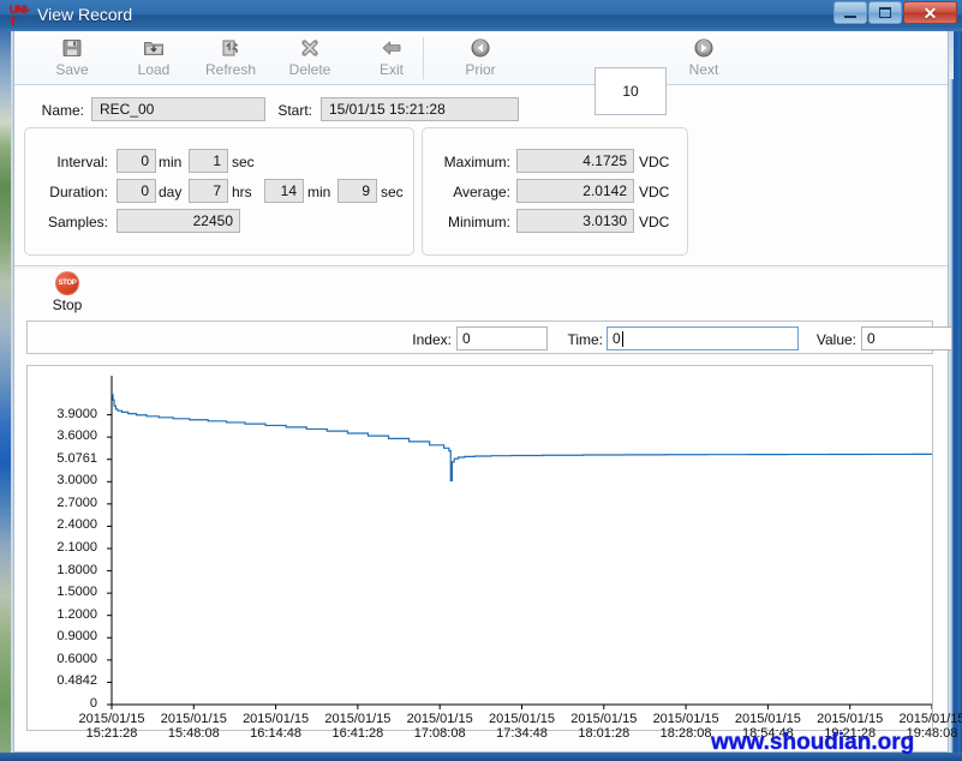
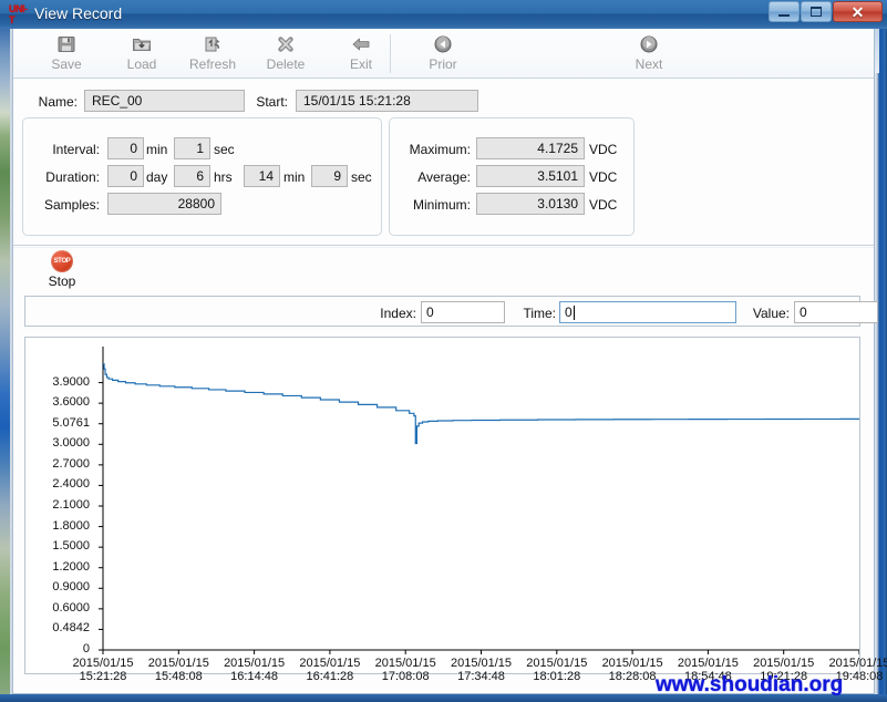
  UNI-T
  View Record
  ✕
  Save
  Load
  Refresh
  Delete
  Exit
  Prior
- 10
  Next
  Name:
  REC_00
  Start:
  15/01/15 15:21:28
  Interval:
  0
  min
  1
  sec
  Duration:
  0
  day
- 7
+ 6
  hrs
  14
  min
  9
  sec
  Samples:
- 22450
+ 28800
  Maximum:
  4.1725
  VDC
  Average:
- 2.0142
+ 3.5101
  VDC
  Minimum:
  3.0130
  VDC
  Stop
  Index:
  0
  Time:
  0
  Value:
  0
  0
  0.4842
  0.6000
  0.9000
  1.2000
  1.5000
  1.8000
  2.1000
  2.4000
  2.7000
  3.0000
  5.0761
  3.6000
  3.9000
  2015/01/15
  15:21:28
  2015/01/15
  15:48:08
  2015/01/15
  16:14:48
  2015/01/15
  16:41:28
  2015/01/15
  17:08:08
  2015/01/15
  17:34:48
  2015/01/15
  18:01:28
  2015/01/15
  18:28:08
  2015/01/15
  18:54:48
  2015/01/15
  19:21:28
  2015/01/15
  19:48:08
  www.shoudian.org
